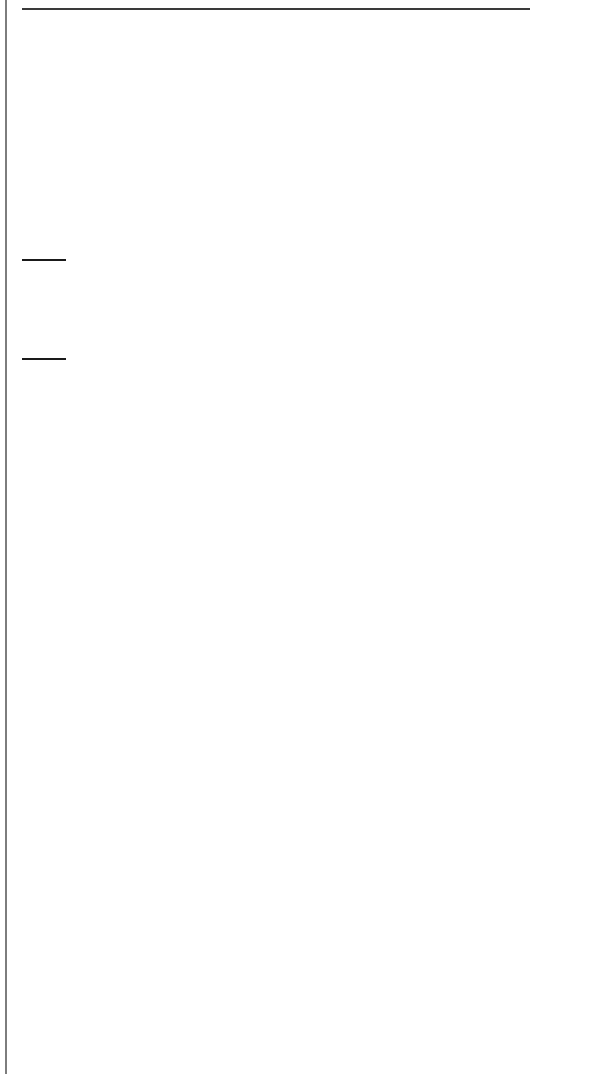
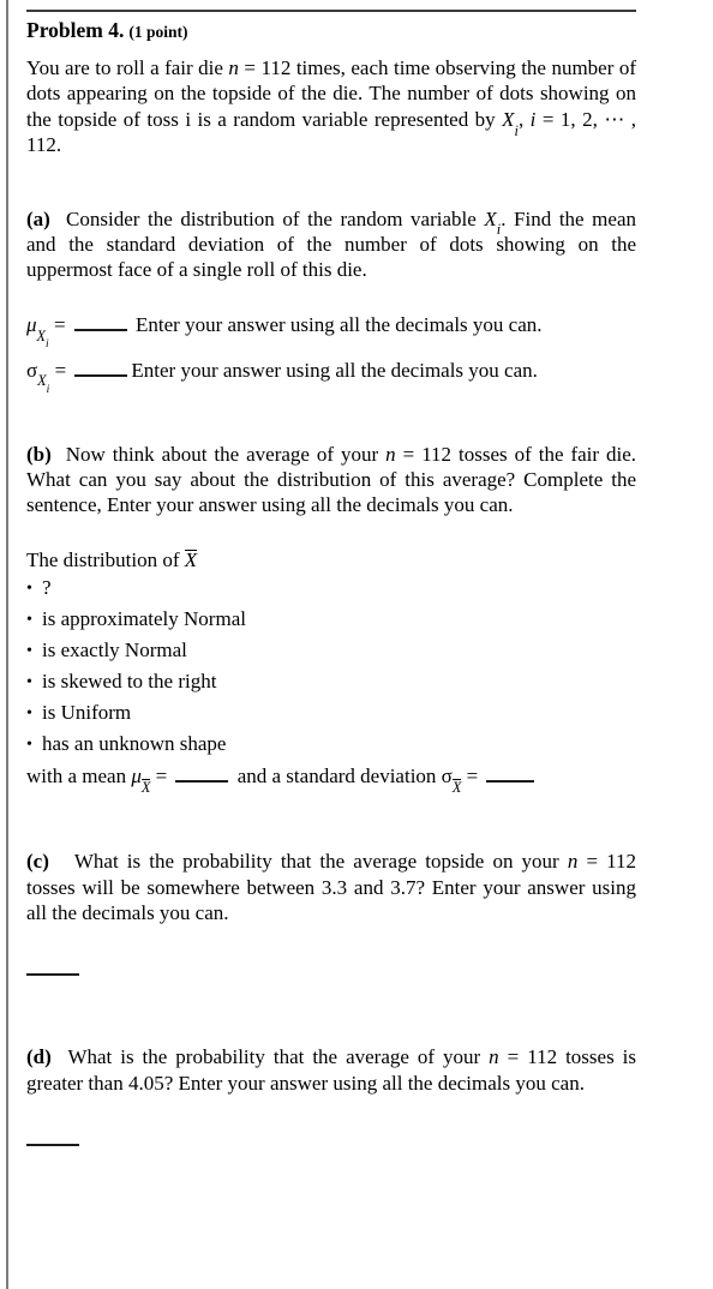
+ Problem 4. (1 point)
+ You are to roll a fair die n = 112 times, each time observing the number of dots appearing on the topside of the die. The number of dots showing on the topside of toss i is a random variable represented by Xi, i = 1, 2, ⋯ , 112.
+ (a) Consider the distribution of the random variable Xi. Find the mean and the standard deviation of the number of dots showing on the uppermost face of a single roll of this die.
+ μXi = Enter your answer using all the decimals you can.
+ σXi = Enter your answer using all the decimals you can.
+ (b) Now think about the average of your n = 112 tosses of the fair die. What can you say about the distribution of this average? Complete the sentence, Enter your answer using all the decimals you can.
+ The distribution of X
+ • ?
+ • is approximately Normal
+ • is exactly Normal
+ • is skewed to the right
+ • is Uniform
+ • has an unknown shape
+ with a mean μX = and a standard deviation σX =
+ (c) What is the probability that the average topside on your n = 112 tosses will be somewhere between 3.3 and 3.7? Enter your answer using all the decimals you can.
+ (d) What is the probability that the average of your n = 112 tosses is greater than 4.05? Enter your answer using all the decimals you can.
